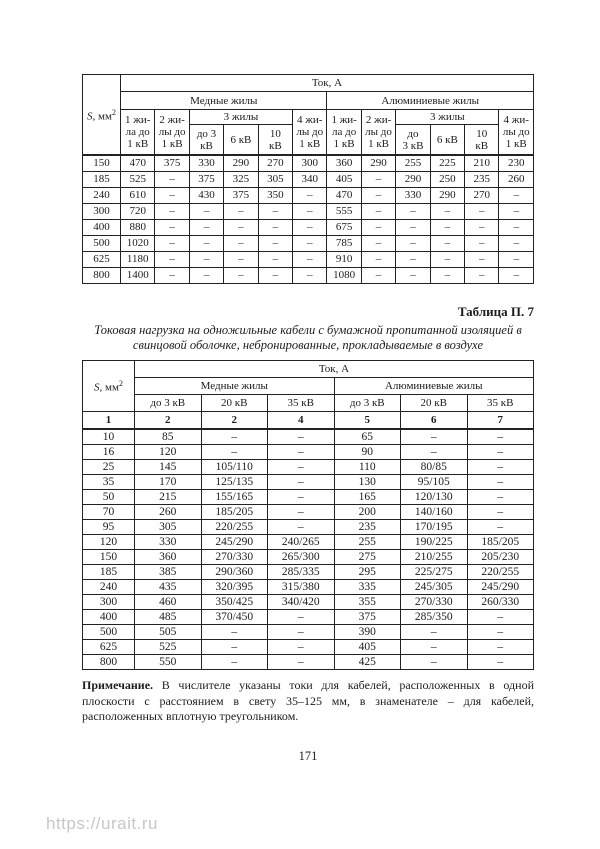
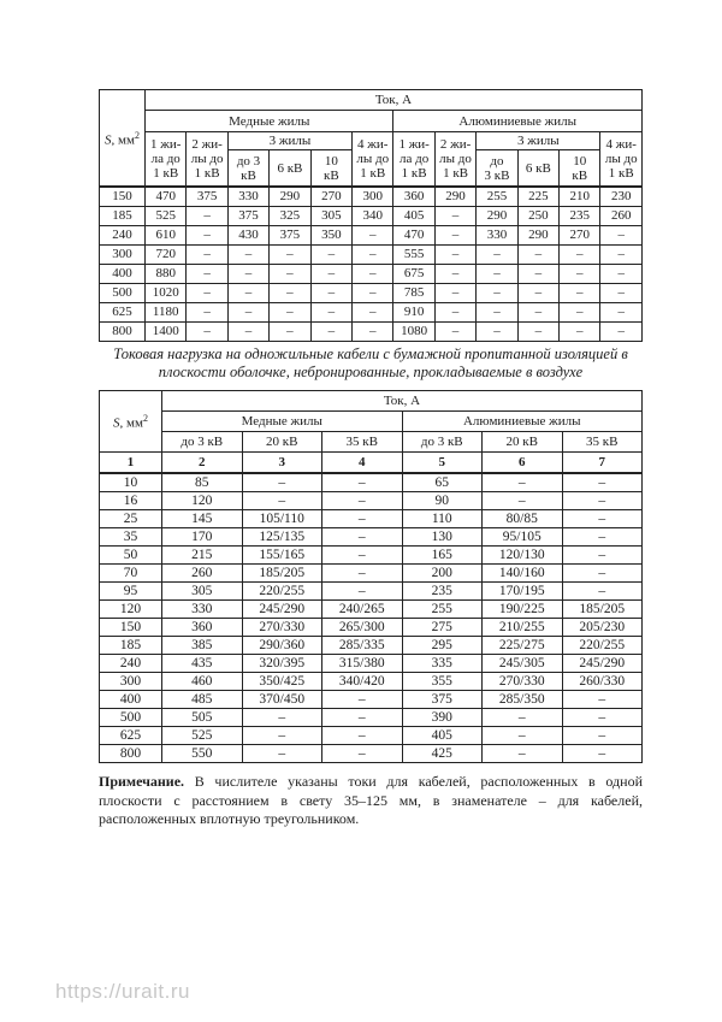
  S, мм2	Ток, А
  Медные жилы	Алюминиевые жилы
  1 жи- ла до 1 кВ	2 жи- лы до 1 кВ	3 жилы	4 жи- лы до 1 кВ	1 жи- ла до 1 кВ	2 жи- лы до 1 кВ	3 жилы	4 жи- лы до 1 кВ
  до 3 кВ	6 кВ	10 кВ	до 3 кВ	6 кВ	10 кВ
  150	470	375	330	290	270	300	360	290	255	225	210	230
  185	525	–	375	325	305	340	405	–	290	250	235	260
  240	610	–	430	375	350	–	470	–	330	290	270	–
  300	720	–	–	–	–	–	555	–	–	–	–	–
  400	880	–	–	–	–	–	675	–	–	–	–	–
  500	1020	–	–	–	–	–	785	–	–	–	–	–
  625	1180	–	–	–	–	–	910	–	–	–	–	–
  800	1400	–	–	–	–	–	1080	–	–	–	–	–
- Таблица П. 7
- Токовая нагрузка на одножильные кабели с бумажной пропитанной изоляцией в свинцовой оболочке, небронированные, прокладываемые в воздухе
+ Токовая нагрузка на одножильные кабели с бумажной пропитанной изоляцией в плоскости оболочке, небронированные, прокладываемые в воздухе
  S, мм2	Ток, А
  Медные жилы	Алюминиевые жилы
  до 3 кВ	20 кВ	35 кВ	до 3 кВ	20 кВ	35 кВ
- 1	2	2	4	5	6	7
+ 1	2	3	4	5	6	7
  10	85	–	–	65	–	–
  16	120	–	–	90	–	–
  25	145	105/110	–	110	80/85	–
  35	170	125/135	–	130	95/105	–
  50	215	155/165	–	165	120/130	–
  70	260	185/205	–	200	140/160	–
  95	305	220/255	–	235	170/195	–
  120	330	245/290	240/265	255	190/225	185/205
  150	360	270/330	265/300	275	210/255	205/230
  185	385	290/360	285/335	295	225/275	220/255
  240	435	320/395	315/380	335	245/305	245/290
  300	460	350/425	340/420	355	270/330	260/330
  400	485	370/450	–	375	285/350	–
  500	505	–	–	390	–	–
  625	525	–	–	405	–	–
  800	550	–	–	425	–	–
  Примечание. В числителе указаны токи для кабелей, расположенных в одной плоскости с расстоянием в свету 35–125 мм, в знаменателе – для кабелей, расположенных вплотную треугольником.
- 171
  https://urait.ru
